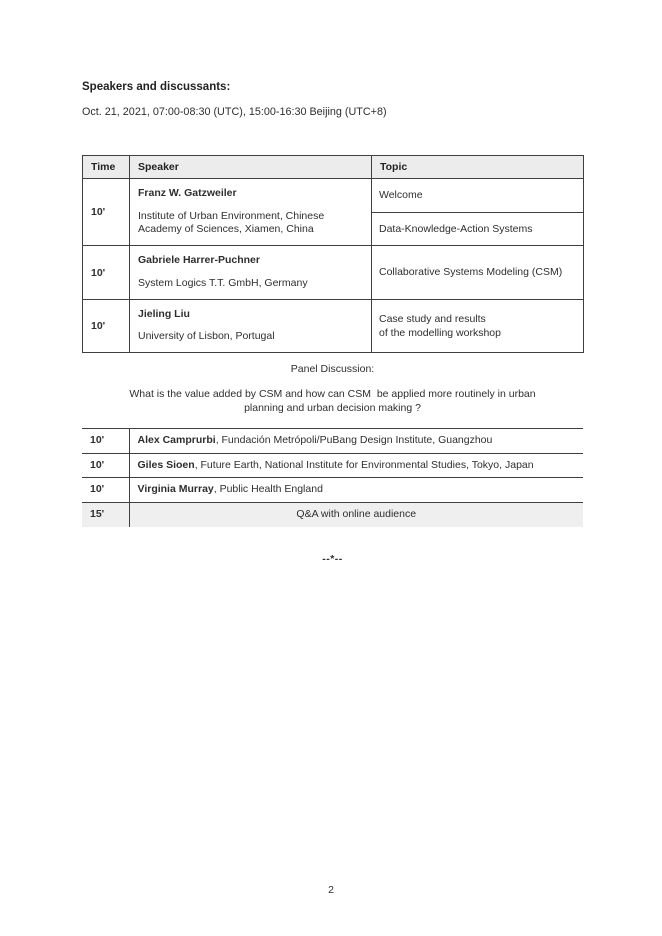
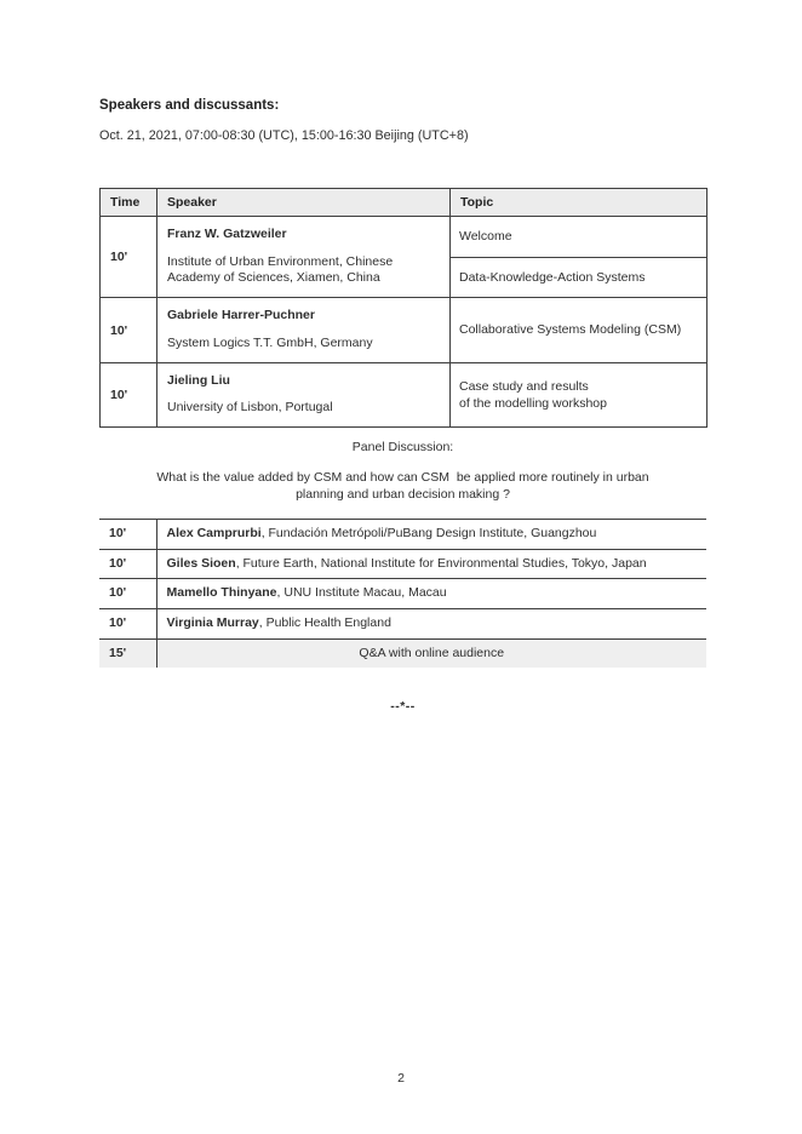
  Speakers and discussants:
  Oct. 21, 2021, 07:00-08:30 (UTC), 15:00-16:30 Beijing (UTC+8)
  Time	Speaker	Topic
  10'	Franz W. Gatzweiler Institute of Urban Environment, Chinese Academy of Sciences, Xiamen, China	Welcome
  Data-Knowledge-Action Systems
  10'	Gabriele Harrer-Puchner System Logics T.T. GmbH, Germany	Collaborative Systems Modeling (CSM)
  10'	Jieling Liu University of Lisbon, Portugal	Case study and results of the modelling workshop
  Panel Discussion:
  What is the value added by CSM and how can CSM be applied more routinely in urban
  planning and urban decision making ?
  10'	Alex Camprurbi, Fundación Metrópoli/PuBang Design Institute, Guangzhou
  10'	Giles Sioen, Future Earth, National Institute for Environmental Studies, Tokyo, Japan
+ 10'	Mamello Thinyane, UNU Institute Macau, Macau
  10'	Virginia Murray, Public Health England
  15'	Q&A with online audience
  --*--
  2
